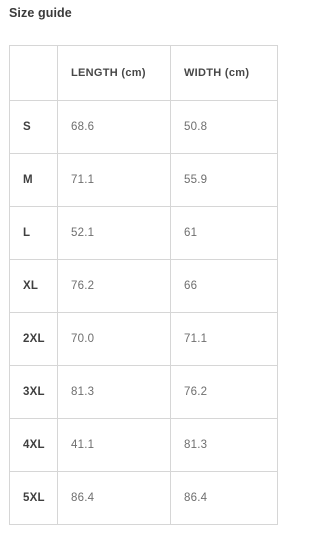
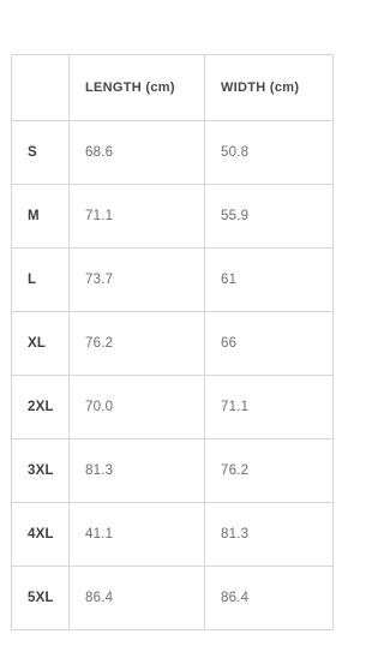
- Size guide
  	LENGTH (cm)	WIDTH (cm)
  S	68.6	50.8
  M	71.1	55.9
- L	52.1	61
+ L	73.7	61
  XL	76.2	66
  2XL	70.0	71.1
  3XL	81.3	76.2
  4XL	41.1	81.3
  5XL	86.4	86.4
